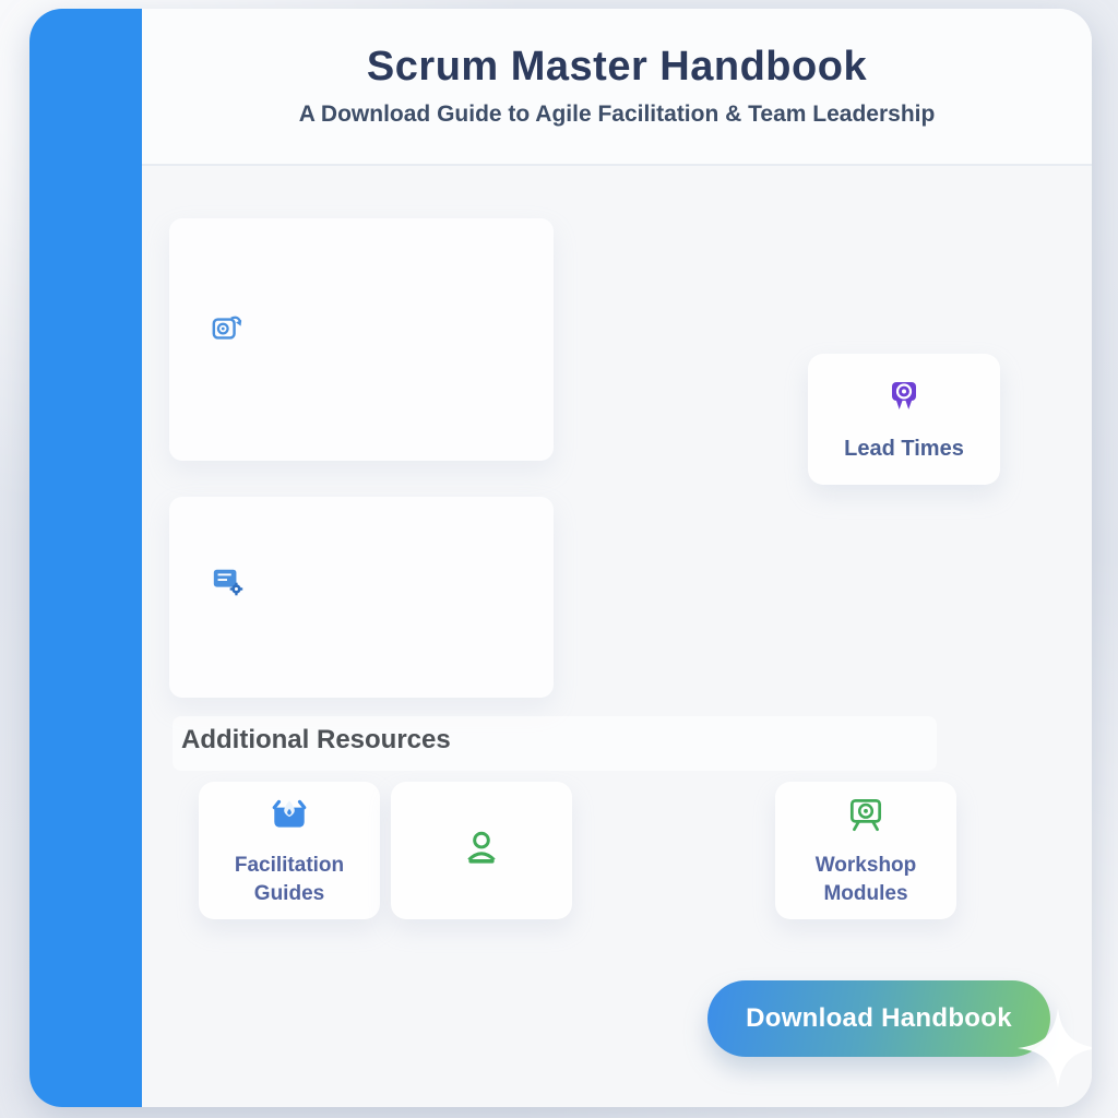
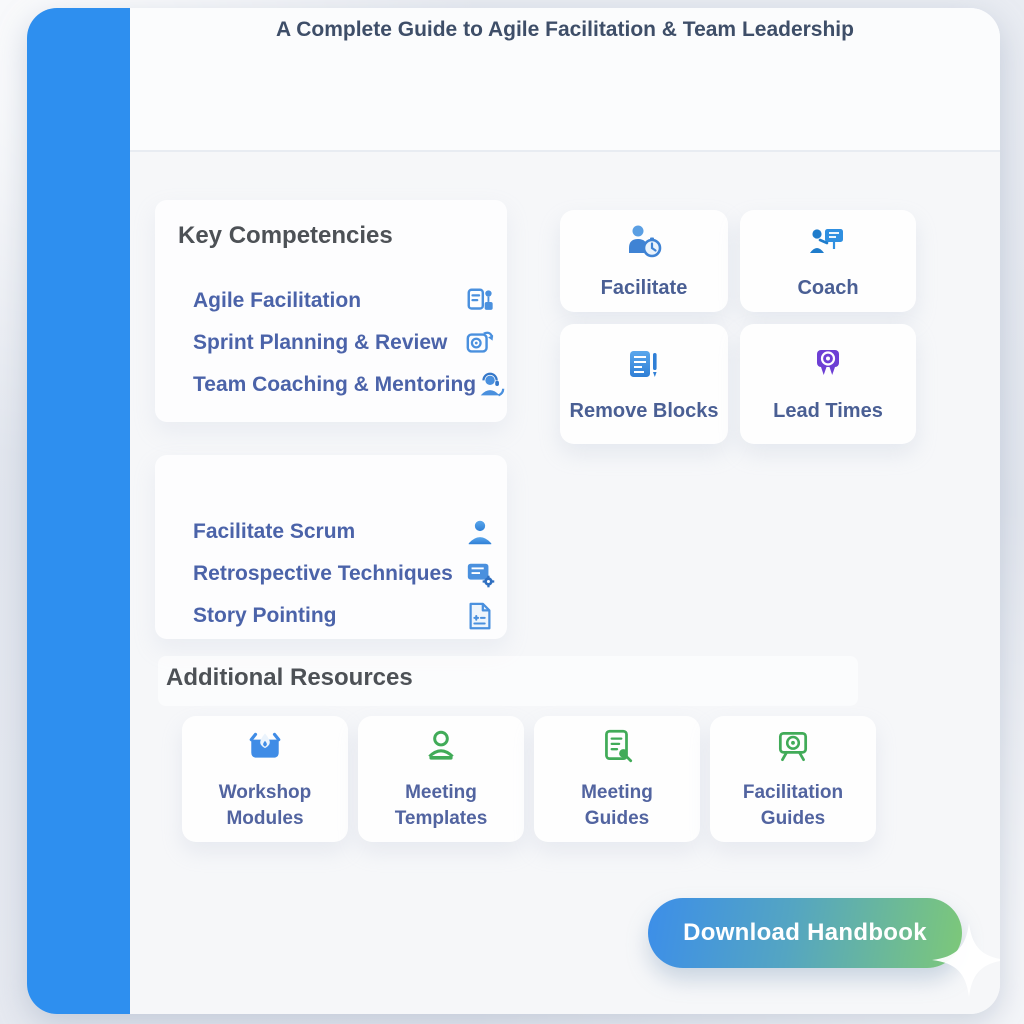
- Scrum Master Handbook
- A Download Guide to Agile Facilitation & Team Leadership
+ A Complete Guide to Agile Facilitation & Team Leadership
+ Key Competencies
+ Agile Facilitation
+ Sprint Planning & Review
+ Team Coaching & Mentoring
+ Facilitate
+ Coach
+ Remove Blocks
  Lead Times
+ Facilitate Scrum
+ Retrospective Techniques
+ Story Pointing
  Additional Resources
- Facilitation Guides
+ Workshop Modules
+ Meeting Templates
+ Meeting Guides
- Workshop Modules
+ Facilitation Guides
  Download Handbook
